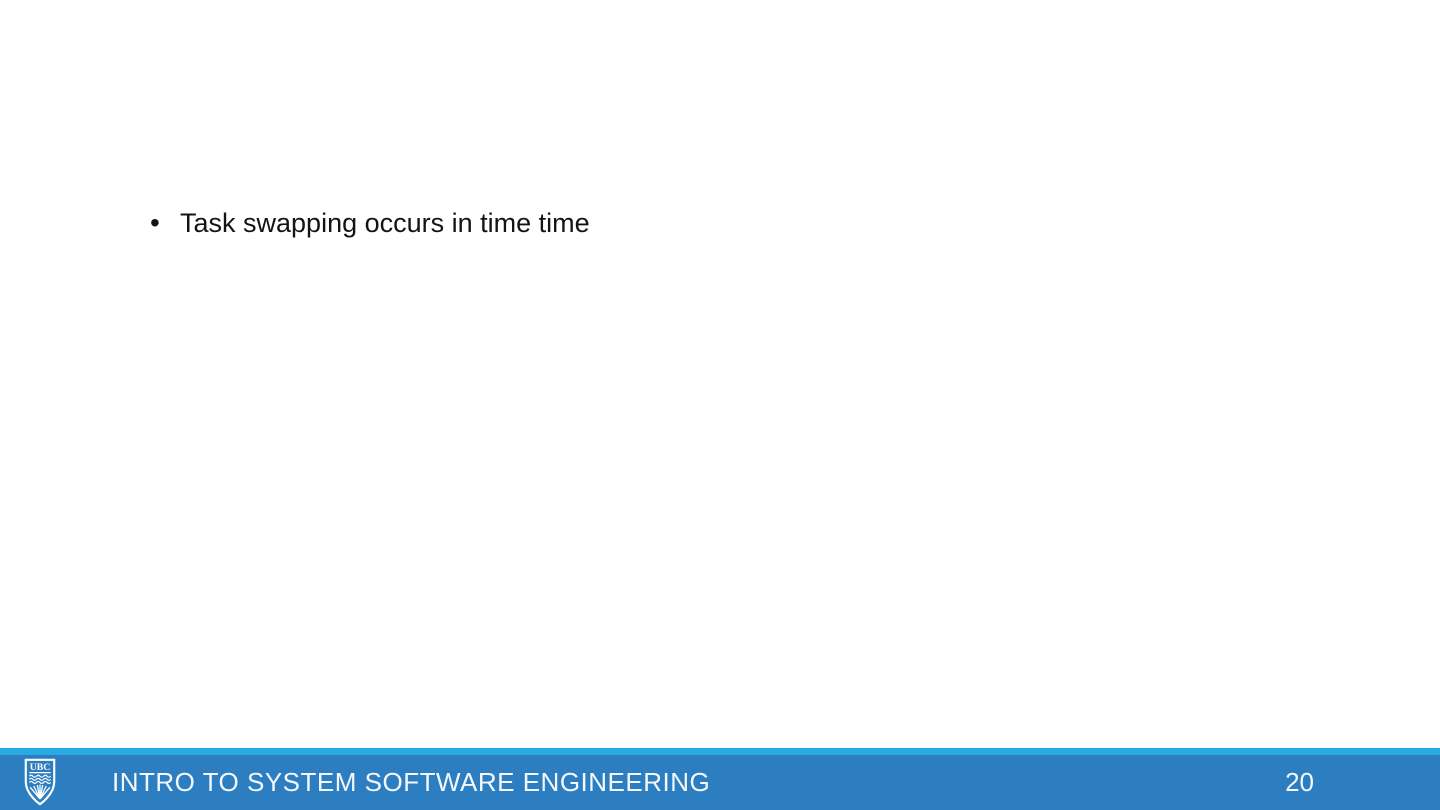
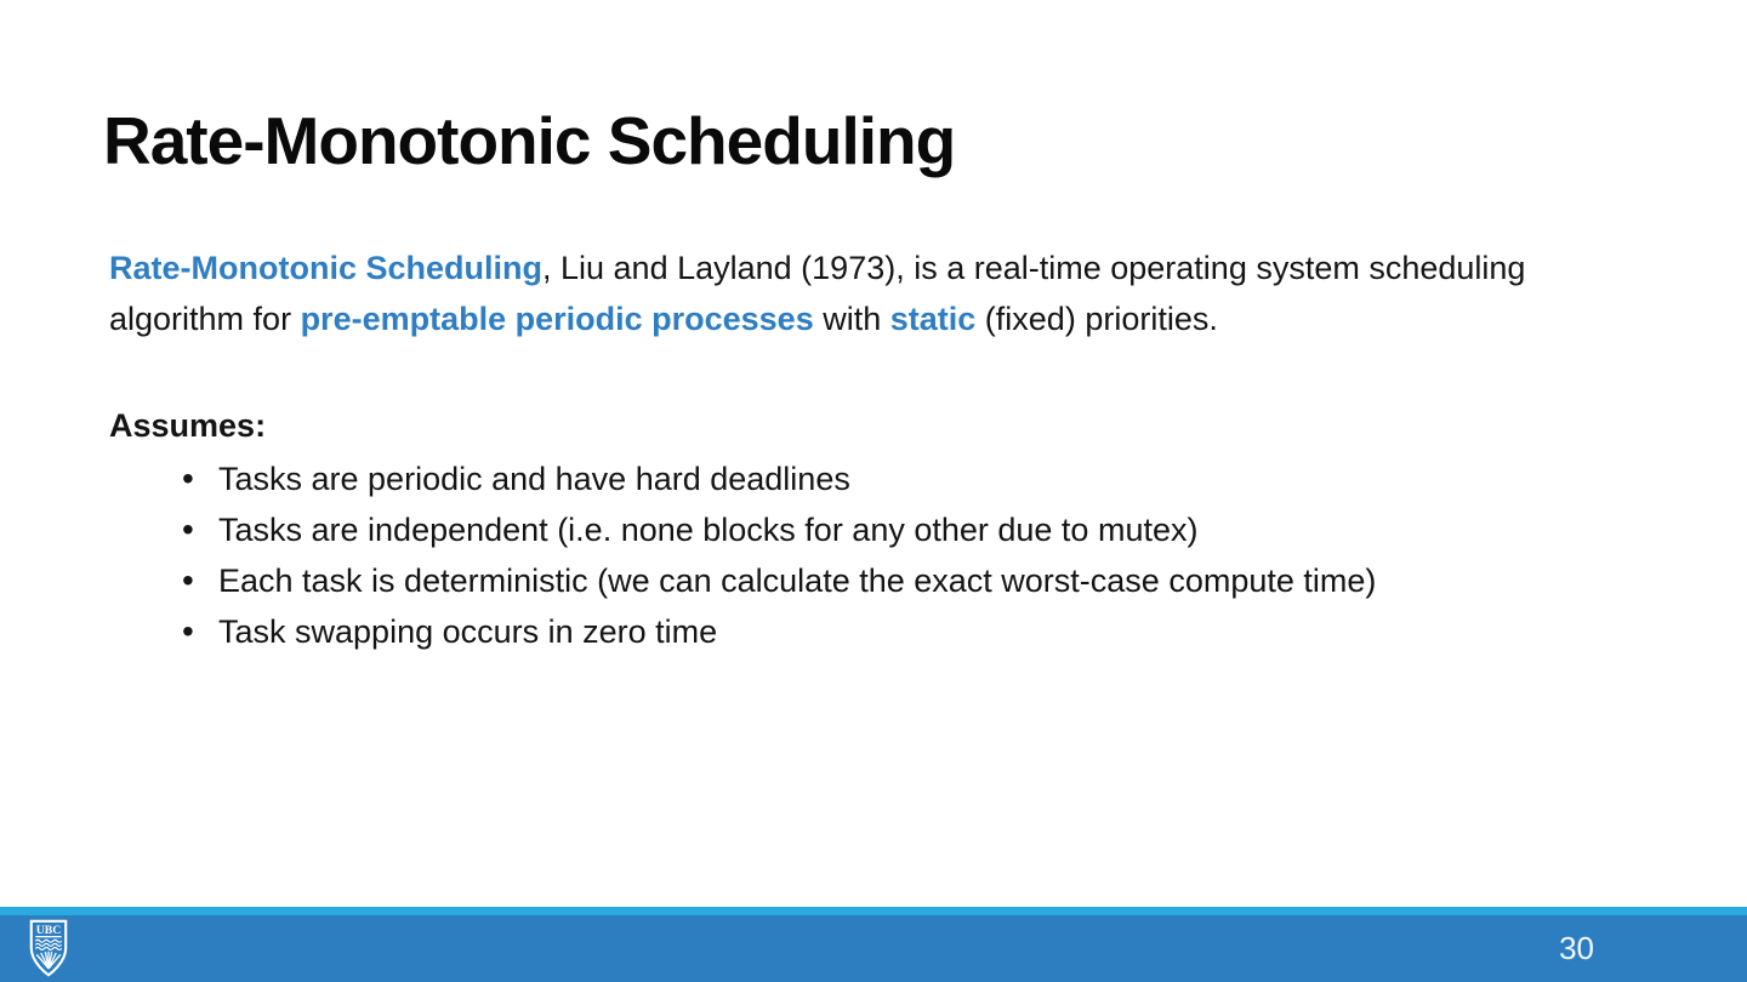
+ Rate-Monotonic Scheduling
+ Rate-Monotonic Scheduling, Liu and Layland (1973), is a real-time operating system scheduling algorithm for pre-emptable periodic processes with static (fixed) priorities.
+ Assumes:
+ Tasks are periodic and have hard deadlines
+ Tasks are independent (i.e. none blocks for any other due to mutex)
+ Each task is deterministic (we can calculate the exact worst-case compute time)
- Task swapping occurs in time time
+ Task swapping occurs in zero time
  UBC
- INTRO TO SYSTEM SOFTWARE ENGINEERING
- 20
+ 30
